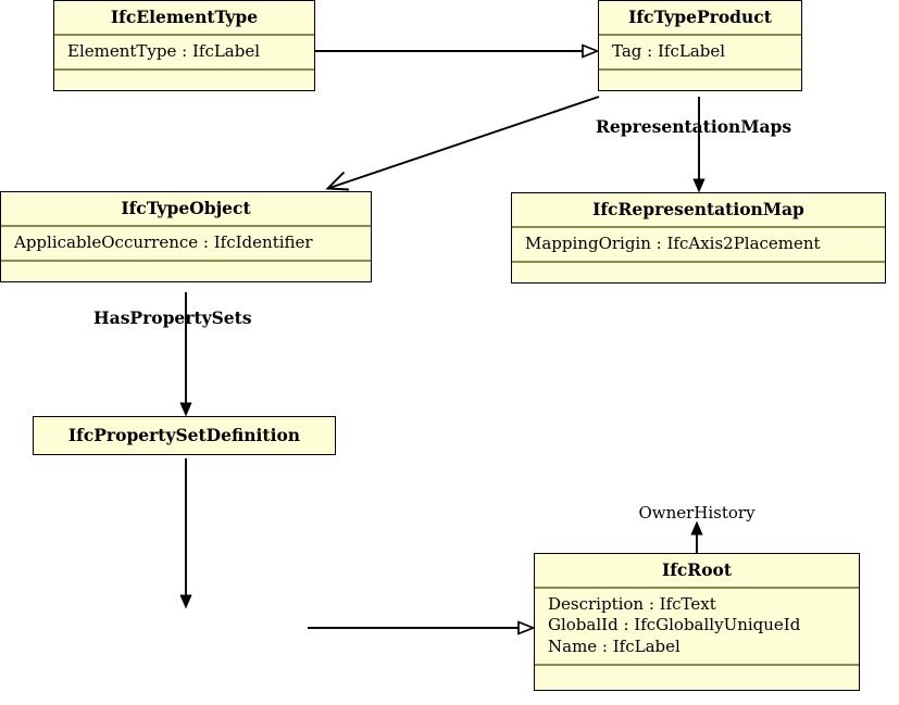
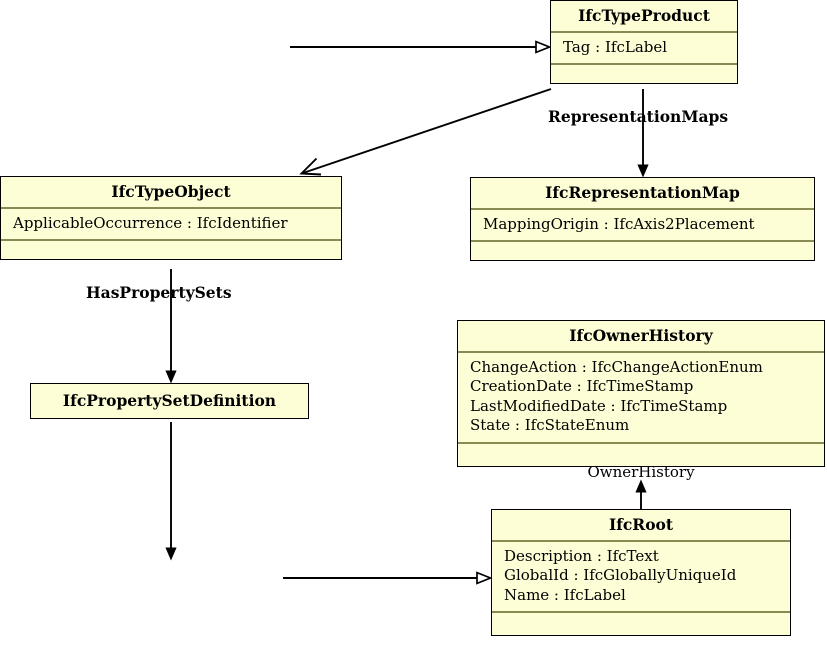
- IfcElementType
- ElementType : IfcLabel
  IfcTypeProduct
  Tag : IfcLabel
  IfcTypeObject
  ApplicableOccurrence : IfcIdentifier
  IfcRepresentationMap
  MappingOrigin : IfcAxis2Placement
+ IfcOwnerHistory
+ ChangeAction : IfcChangeActionEnum
+ CreationDate : IfcTimeStamp
+ LastModifiedDate : IfcTimeStamp
+ State : IfcStateEnum
  IfcRoot
  Description : IfcText
  GlobalId : IfcGloballyUniqueId
  Name : IfcLabel
  IfcPropertySetDefinition
  HasPropertySets
  RepresentationMaps
  OwnerHistory
